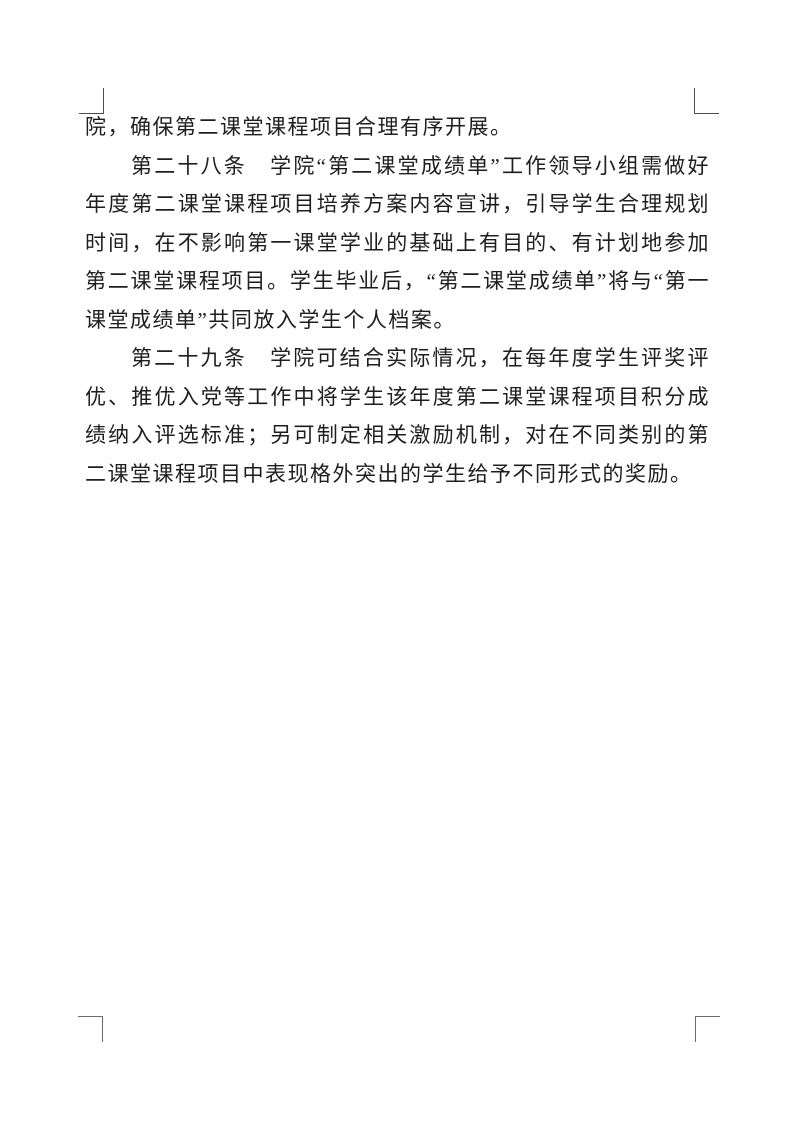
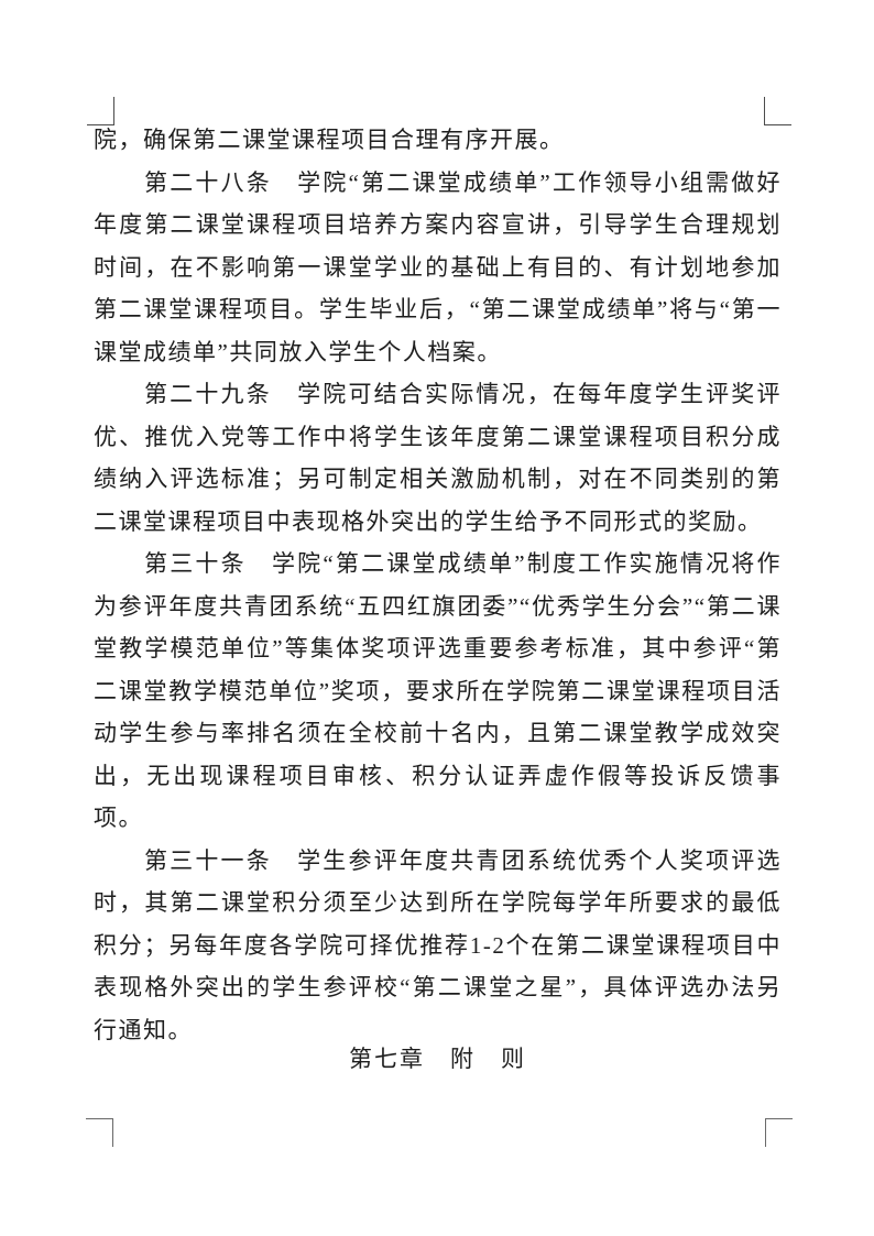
  院，确保第二课堂课程项目合理有序开展。
  第二十八条 学院“第二课堂成绩单”工作领导小组需做好年度第二课堂课程项目培养方案内容宣讲，引导学生合理规划时间，在不影响第一课堂学业的基础上有目的、有计划地参加第二课堂课程项目。学生毕业后，“第二课堂成绩单”将与“第一课堂成绩单”共同放入学生个人档案。
  第二十九条 学院可结合实际情况，在每年度学生评奖评优、推优入党等工作中将学生该年度第二课堂课程项目积分成绩纳入评选标准；另可制定相关激励机制，对在不同类别的第二课堂课程项目中表现格外突出的学生给予不同形式的奖励。
+ 第三十条 学院“第二课堂成绩单”制度工作实施情况将作为参评年度共青团系统“五四红旗团委”“优秀学生分会”“第二课堂教学模范单位”等集体奖项评选重要参考标准，其中参评“第二课堂教学模范单位”奖项，要求所在学院第二课堂课程项目活动学生参与率排名须在全校前十名内，且第二课堂教学成效突出，无出现课程项目审核、积分认证弄虚作假等投诉反馈事项。
+ 第三十一条 学生参评年度共青团系统优秀个人奖项评选时，其第二课堂积分须至少达到所在学院每学年所要求的最低积分；另每年度各学院可择优推荐1-2个在第二课堂课程项目中表现格外突出的学生参评校“第二课堂之星”，具体评选办法另行通知。
+ 第七章 附 则
